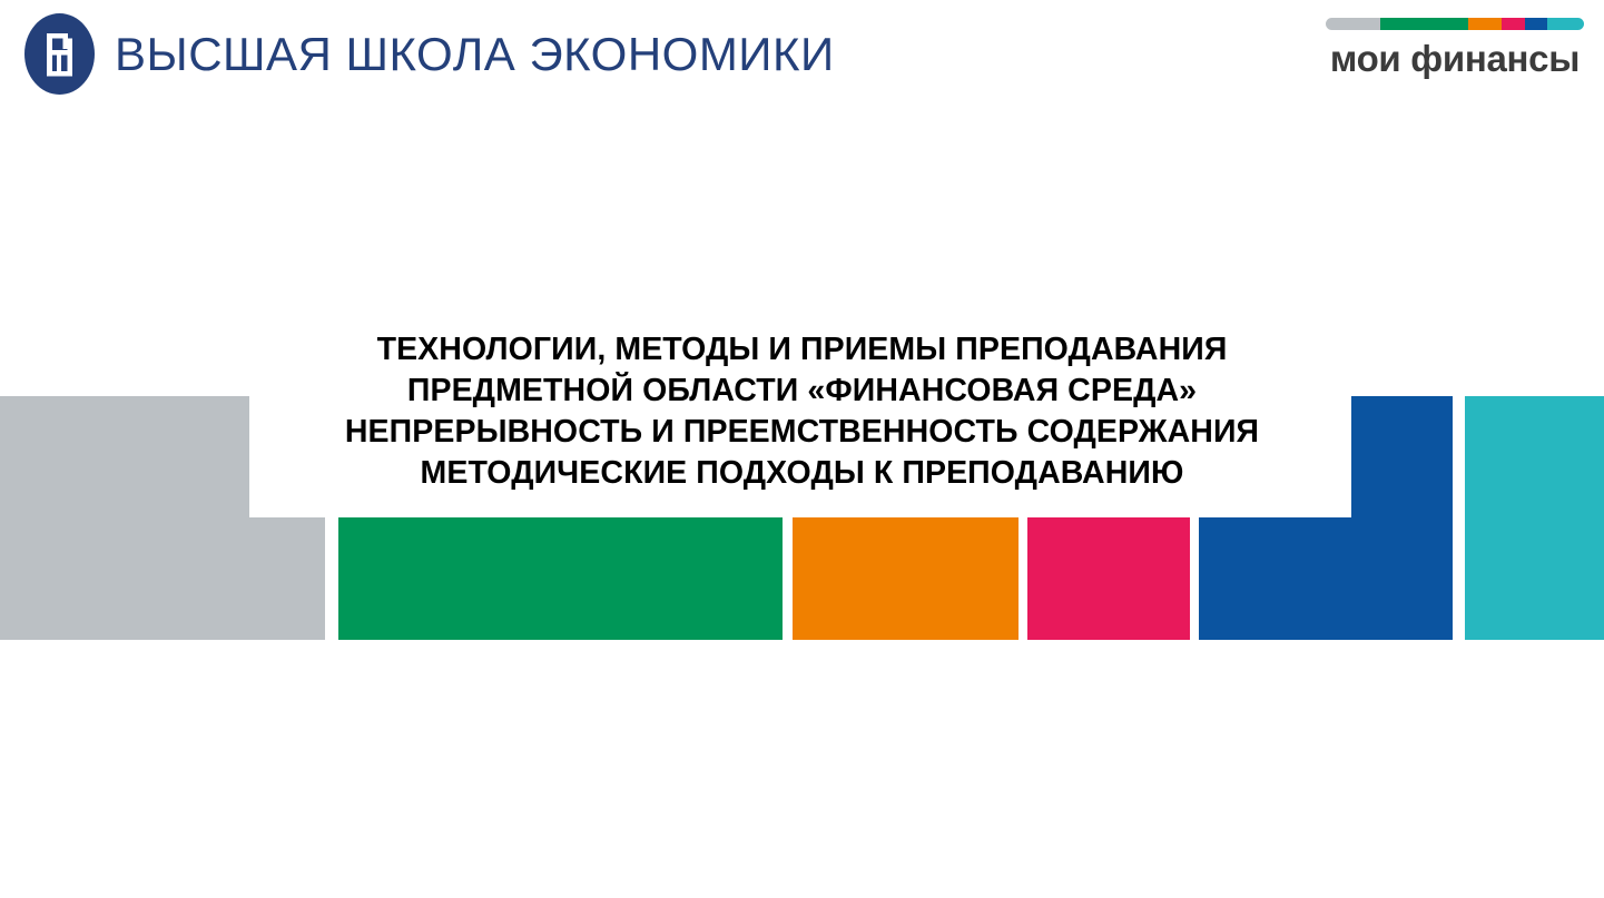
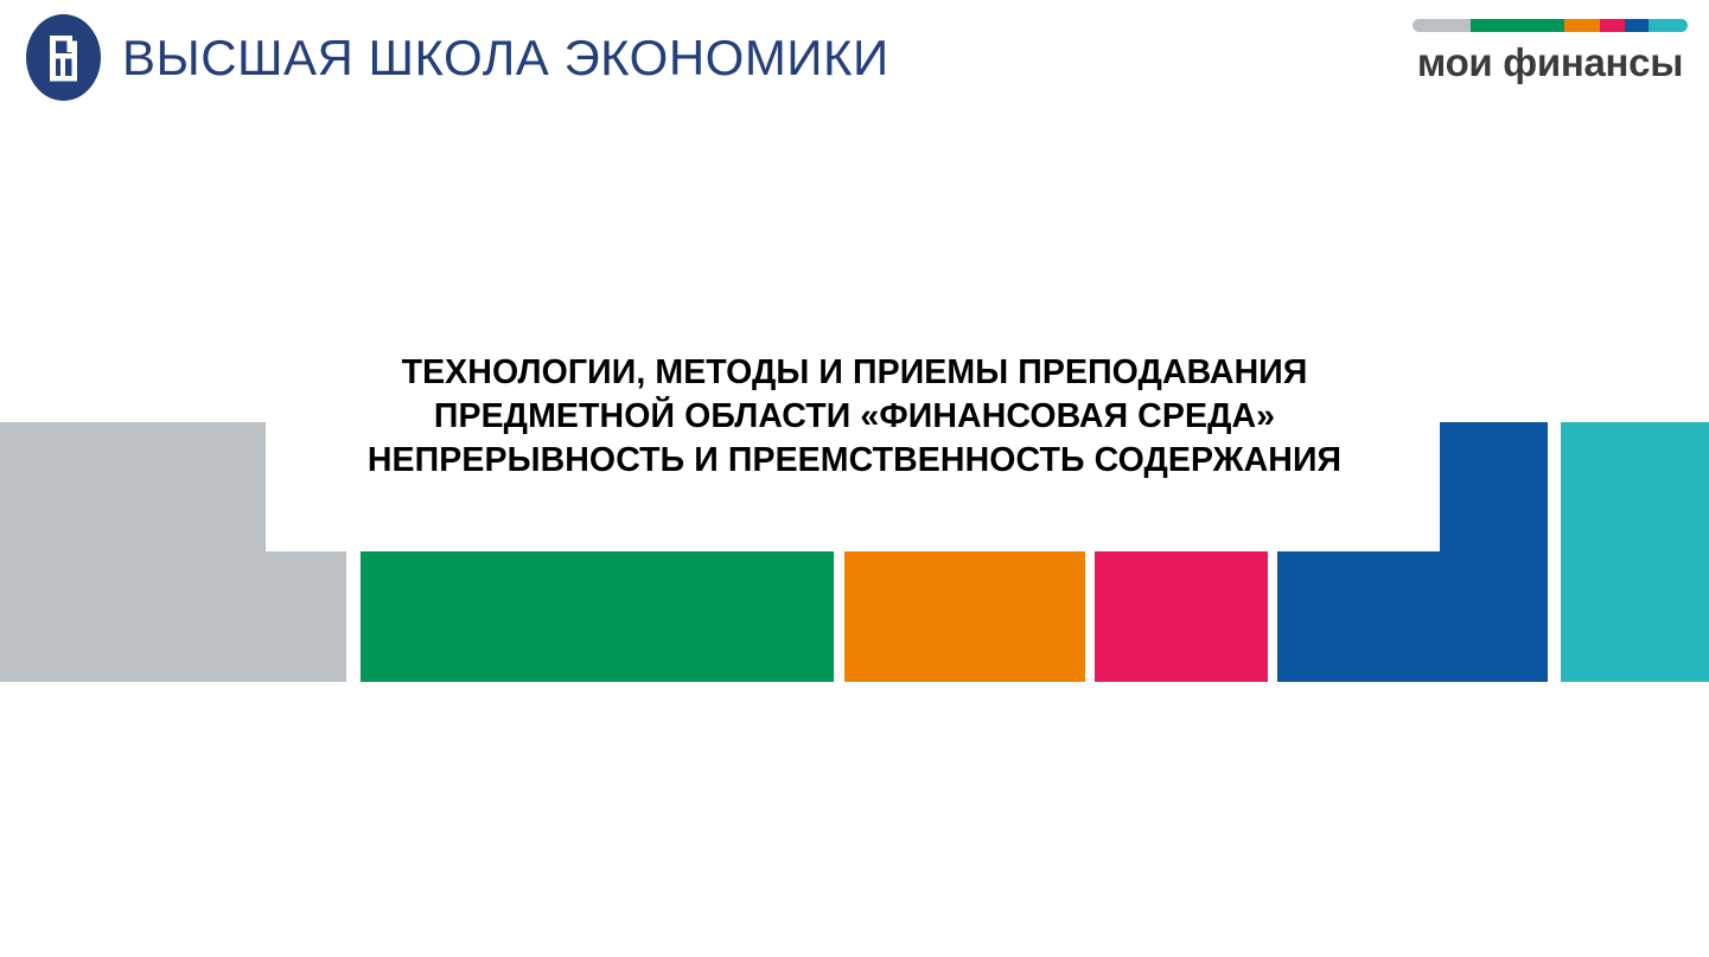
  ВЫСШАЯ ШКОЛА ЭКОНОМИКИ
  мои финансы
  ТЕХНОЛОГИИ, МЕТОДЫ И ПРИЕМЫ ПРЕПОДАВАНИЯ
  ПРЕДМЕТНОЙ ОБЛАСТИ «ФИНАНСОВАЯ СРЕДА»
  НЕПРЕРЫВНОСТЬ И ПРЕЕМСТВЕННОСТЬ СОДЕРЖАНИЯ
- МЕТОДИЧЕСКИЕ ПОДХОДЫ К ПРЕПОДАВАНИЮ
